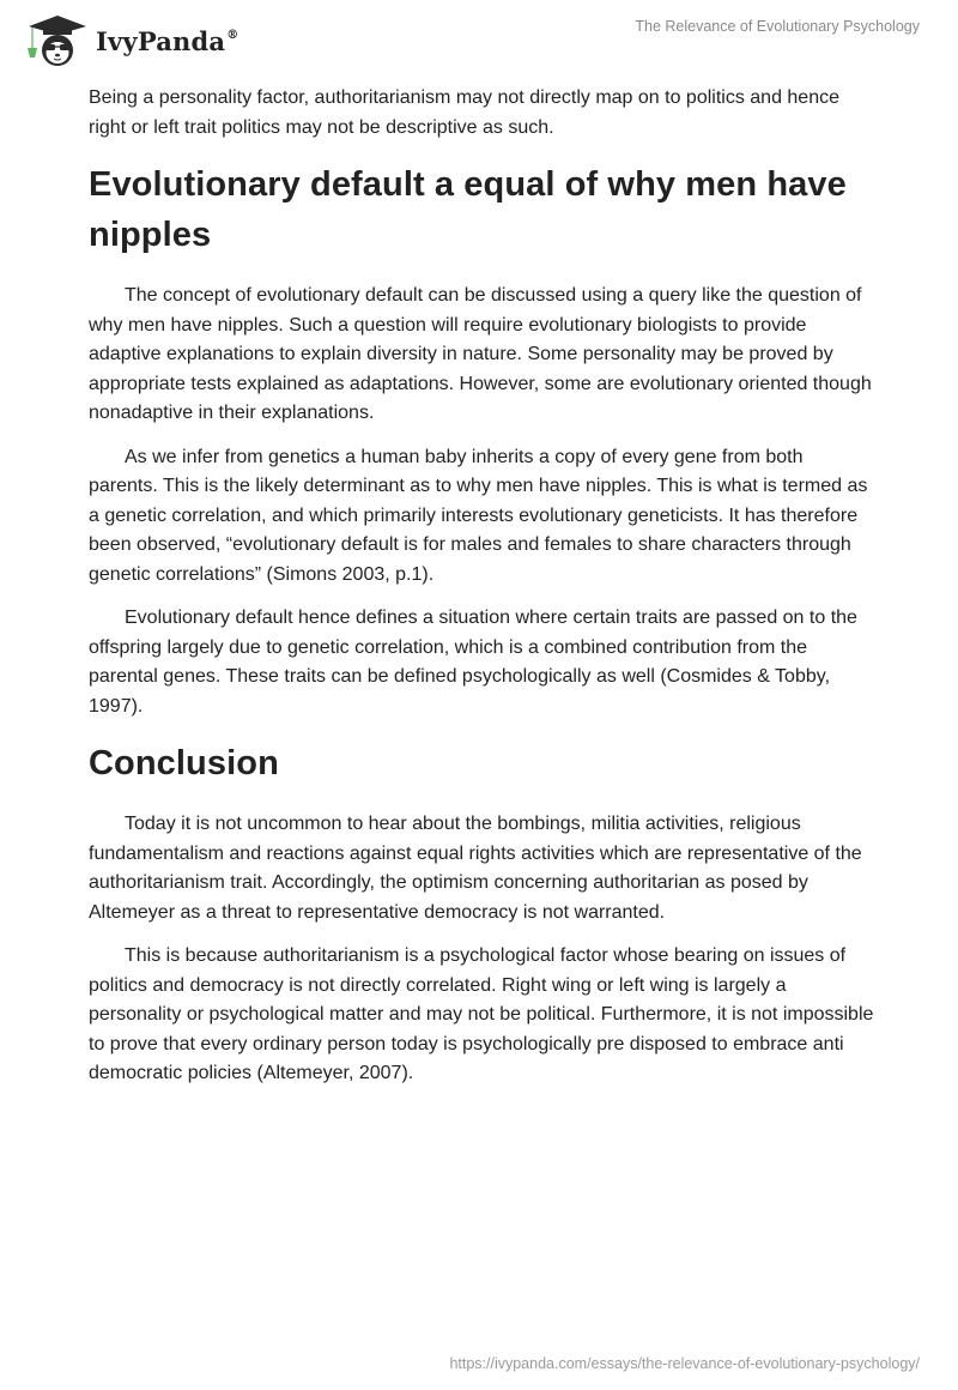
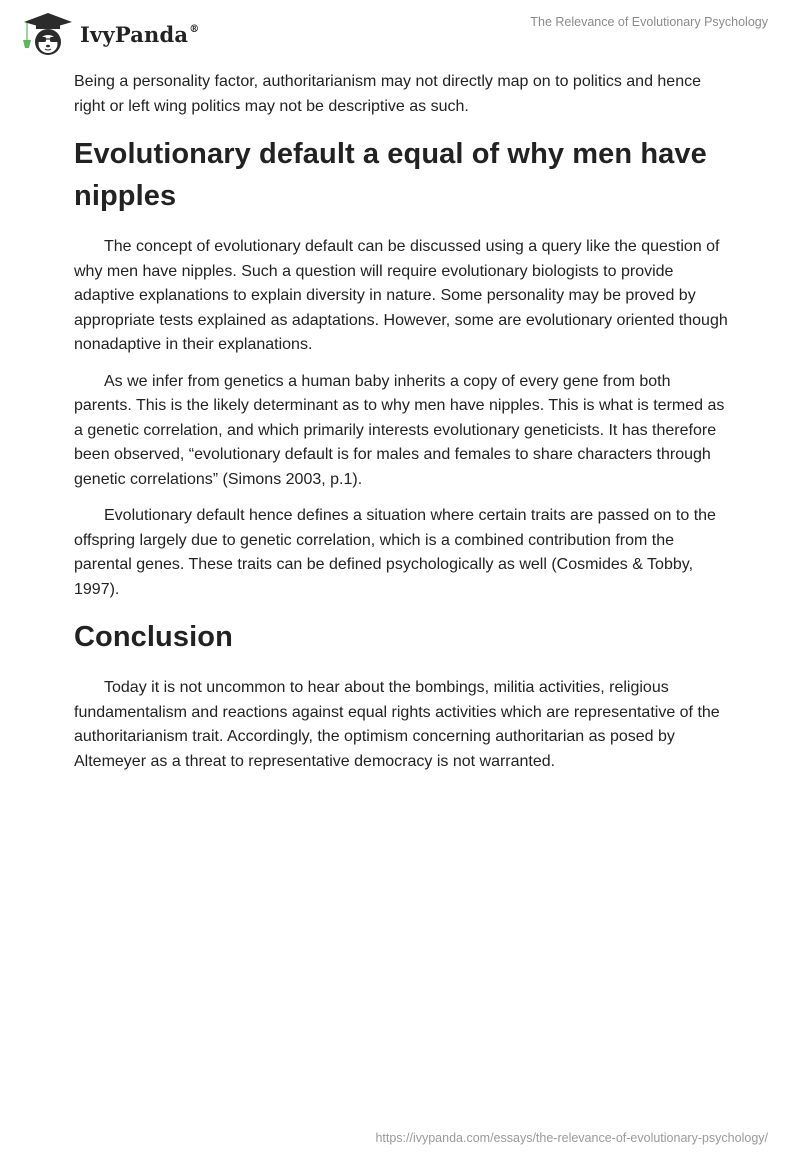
  IvyPanda®
  The Relevance of Evolutionary Psychology
- Being a personality factor, authoritarianism may not directly map on to politics and hence right or left trait politics may not be descriptive as such.
+ Being a personality factor, authoritarianism may not directly map on to politics and hence right or left wing politics may not be descriptive as such.
  Evolutionary default a equal of why men have nipples
  The concept of evolutionary default can be discussed using a query like the question of why men have nipples. Such a question will require evolutionary biologists to provide adaptive explanations to explain diversity in nature. Some personality may be proved by appropriate tests explained as adaptations. However, some are evolutionary oriented though nonadaptive in their explanations.
  As we infer from genetics a human baby inherits a copy of every gene from both parents. This is the likely determinant as to why men have nipples. This is what is termed as a genetic correlation, and which primarily interests evolutionary geneticists. It has therefore been observed, “evolutionary default is for males and females to share characters through genetic correlations” (Simons 2003, p.1).
  Evolutionary default hence defines a situation where certain traits are passed on to the offspring largely due to genetic correlation, which is a combined contribution from the parental genes. These traits can be defined psychologically as well (Cosmides & Tobby, 1997).
  Conclusion
  Today it is not uncommon to hear about the bombings, militia activities, religious fundamentalism and reactions against equal rights activities which are representative of the authoritarianism trait. Accordingly, the optimism concerning authoritarian as posed by Altemeyer as a threat to representative democracy is not warranted.
- This is because authoritarianism is a psychological factor whose bearing on issues of politics and democracy is not directly correlated. Right wing or left wing is largely a personality or psychological matter and may not be political. Furthermore, it is not impossible to prove that every ordinary person today is psychologically pre disposed to embrace anti democratic policies (Altemeyer, 2007).
  https://ivypanda.com/essays/the-relevance-of-evolutionary-psychology/
